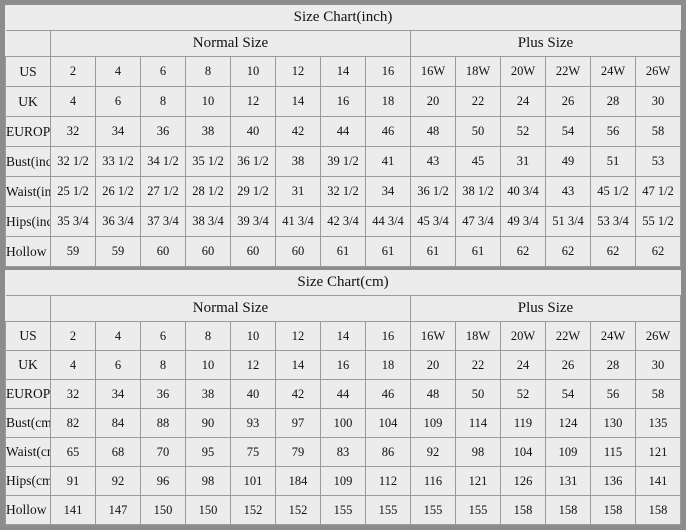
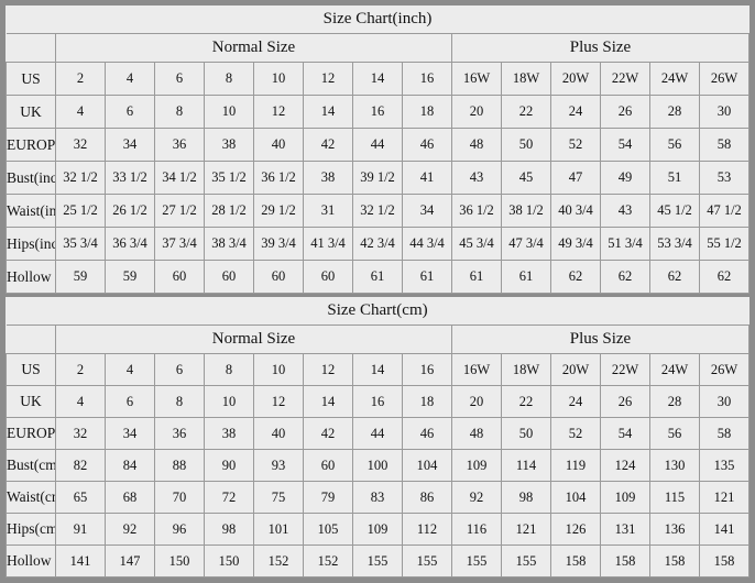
  Size Chart(inch)
  	Normal Size	Plus Size
  US	2	4	6	8	10	12	14	16	16W	18W	20W	22W	24W	26W
  UK	4	6	8	10	12	14	16	18	20	22	24	26	28	30
  EUROP	32	34	36	38	40	42	44	46	48	50	52	54	56	58
- Bust(inc	32 1/2	33 1/2	34 1/2	35 1/2	36 1/2	38	39 1/2	41	43	45	31	49	51	53
+ Bust(inc	32 1/2	33 1/2	34 1/2	35 1/2	36 1/2	38	39 1/2	41	43	45	47	49	51	53
  Waist(in	25 1/2	26 1/2	27 1/2	28 1/2	29 1/2	31	32 1/2	34	36 1/2	38 1/2	40 3/4	43	45 1/2	47 1/2
  Hips(inc	35 3/4	36 3/4	37 3/4	38 3/4	39 3/4	41 3/4	42 3/4	44 3/4	45 3/4	47 3/4	49 3/4	51 3/4	53 3/4	55 1/2
  Hollow	59	59	60	60	60	60	61	61	61	61	62	62	62	62
  Size Chart(cm)
  	Normal Size	Plus Size
  US	2	4	6	8	10	12	14	16	16W	18W	20W	22W	24W	26W
  UK	4	6	8	10	12	14	16	18	20	22	24	26	28	30
  EUROP	32	34	36	38	40	42	44	46	48	50	52	54	56	58
- Bust(cm	82	84	88	90	93	97	100	104	109	114	119	124	130	135
+ Bust(cm	82	84	88	90	93	60	100	104	109	114	119	124	130	135
- Waist(c	65	68	70	95	75	79	83	86	92	98	104	109	115	121
+ Waist(c	65	68	70	72	75	79	83	86	92	98	104	109	115	121
- Hips(cm	91	92	96	98	101	184	109	112	116	121	126	131	136	141
+ Hips(cm	91	92	96	98	101	105	109	112	116	121	126	131	136	141
  Hollow	141	147	150	150	152	152	155	155	155	155	158	158	158	158
